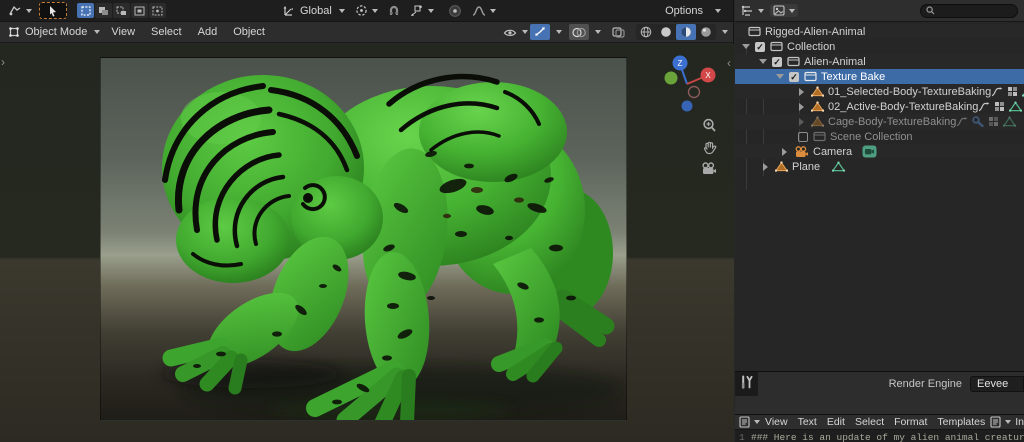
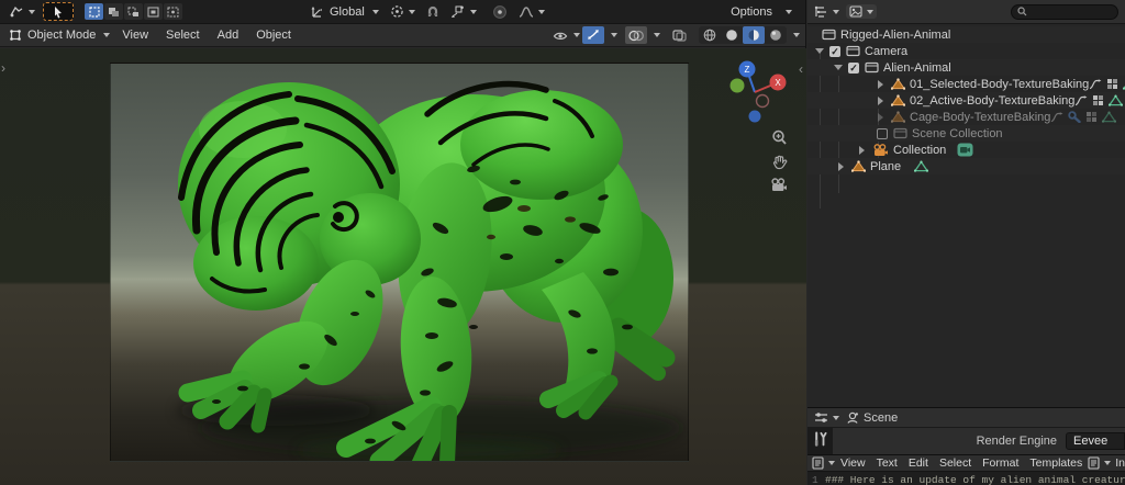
  Global
  Options
  Object Mode
  View
  Select
  Add
  Object
  ›
  ‹
  Z
  X
  Rigged-Alien-Animal
- Collection
+ Camera
  Alien-Animal
- Texture Bake
  01_Selected-Body-TextureBaking
  02_Active-Body-TextureBaking
  Cage-Body-TextureBaking
  Scene Collection
- Camera
+ Collection
  Plane
+ Scene
  Render Engine
  Eevee
  View
  Text
  Edit
  Select
  Format
  Templates
  1
  ### Here is an update of my alien animal creatur
